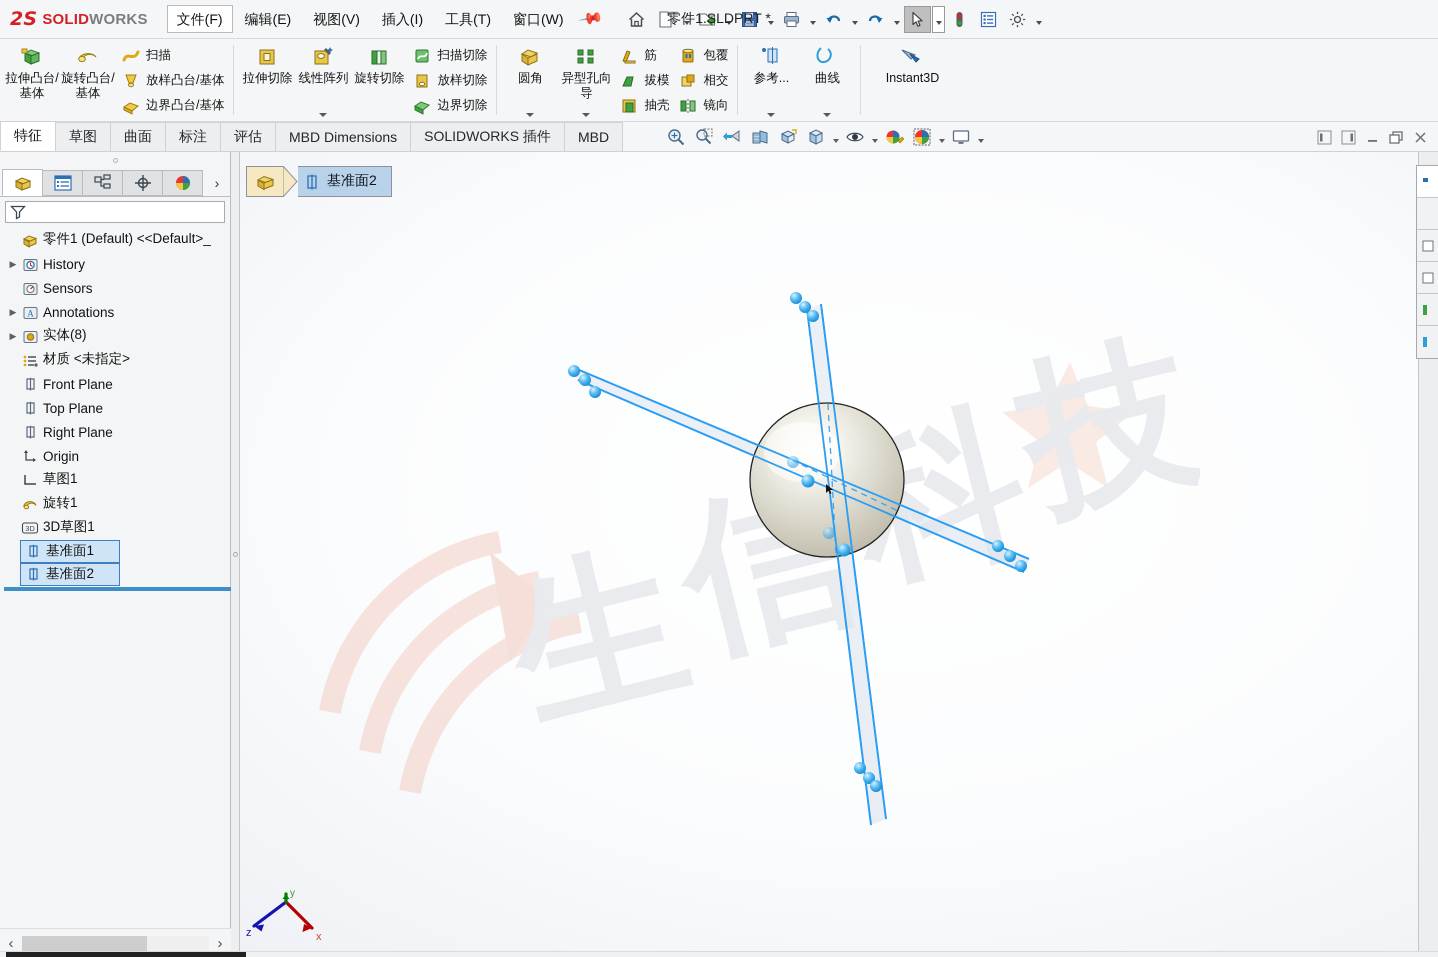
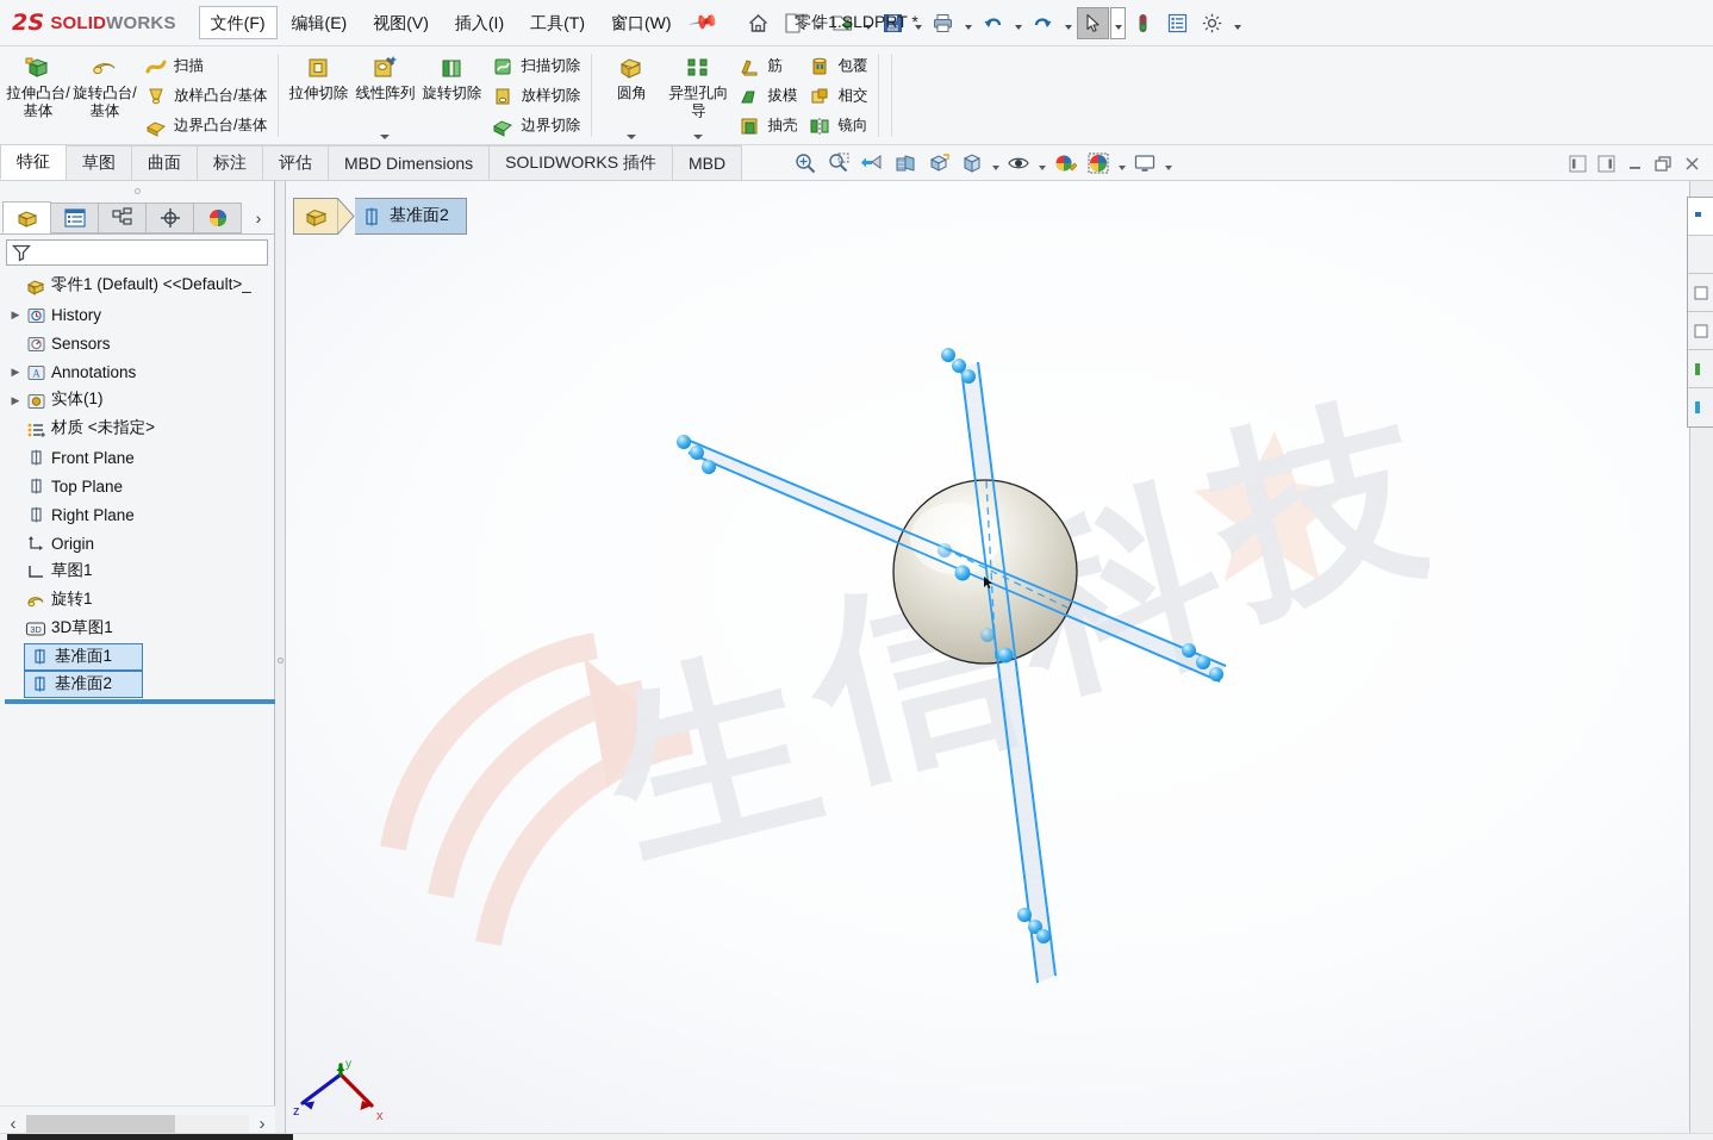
  2S
  SOLID
  WORKS
  文件(F)
  编辑(E)
  视图(V)
  插入(I)
  工具(T)
  窗口(W)
  零件1.SLDPRT *
  拉伸凸台/基体
  旋转凸台/基体
  扫描
  放样凸台/基体
  边界凸台/基体
  拉伸切除
  线性阵列
  旋转切除
  扫描切除
  放样切除
  边界切除
  圆角
  异型孔向导
  筋
  拔模
  抽壳
  包覆
  相交
  镜向
- 参考...
- 曲线
- Instant3D
  特征
  草图
  曲面
  标注
  评估
  MBD Dimensions
  SOLIDWORKS 插件
  MBD
  ›
  零件1 (Default) <<Default>_
  ▶
  History
  Sensors
  ▶
  A
  Annotations
  ▶
- 实体(8)
+ 实体(1)
  材质 <未指定>
  Front Plane
  Top Plane
  Right Plane
  Origin
  草图1
  旋转1
  3D
  3D草图1
  基准面1
  基准面2
  ‹
  ›
  基准面2
  z
  x
  y
